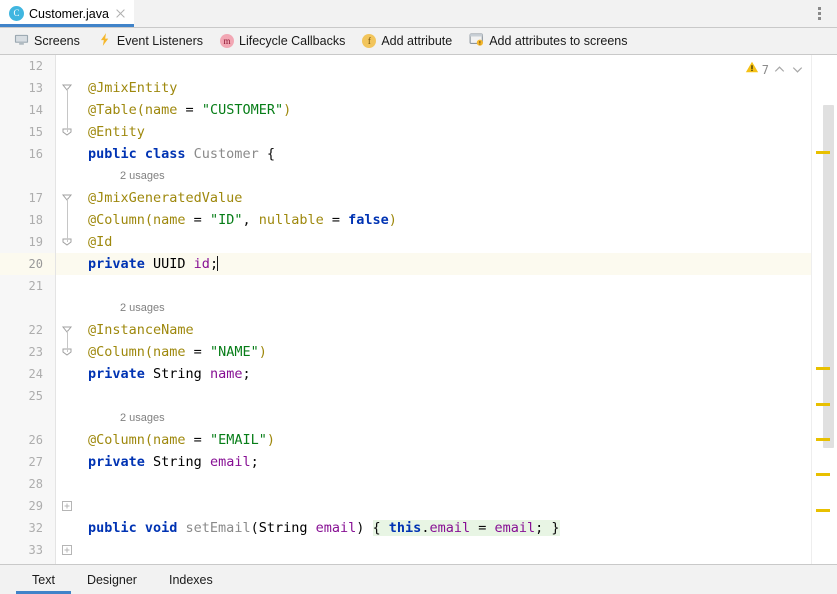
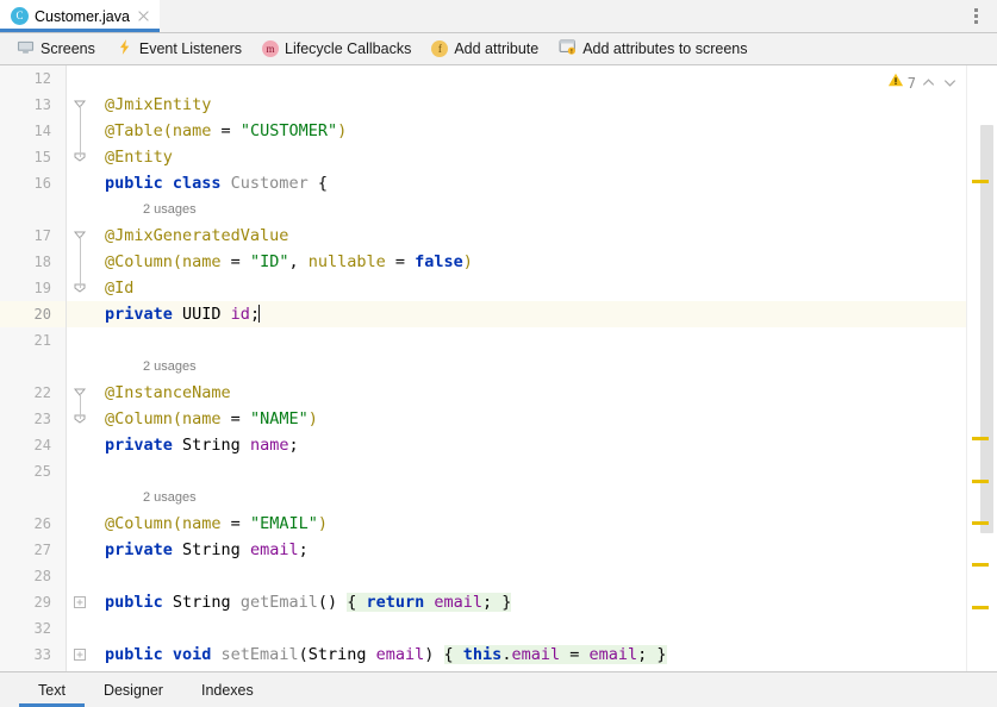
  C
  Customer.java
  Screens
  Event Listeners
  m
  Lifecycle Callbacks
  f
  Add attribute
  Add attributes to screens
  12
  13
  14
  15
  16
  17
  18
  19
  20
  21
  22
  23
  24
  25
  26
  27
  28
  29
  32
  33
  @JmixEntity
  @Table(name = "CUSTOMER")
  @Entity
  public class Customer {
  2 usages
  @JmixGeneratedValue
  @Column(name = "ID", nullable = false)
  @Id
  private UUID id;
  2 usages
  @InstanceName
  @Column(name = "NAME")
  private String name;
  2 usages
  @Column(name = "EMAIL")
  private String email;
+ public String getEmail() { return email; }
  public void setEmail(String email) { this.email = email; }
  7
  Text
  Designer
  Indexes
